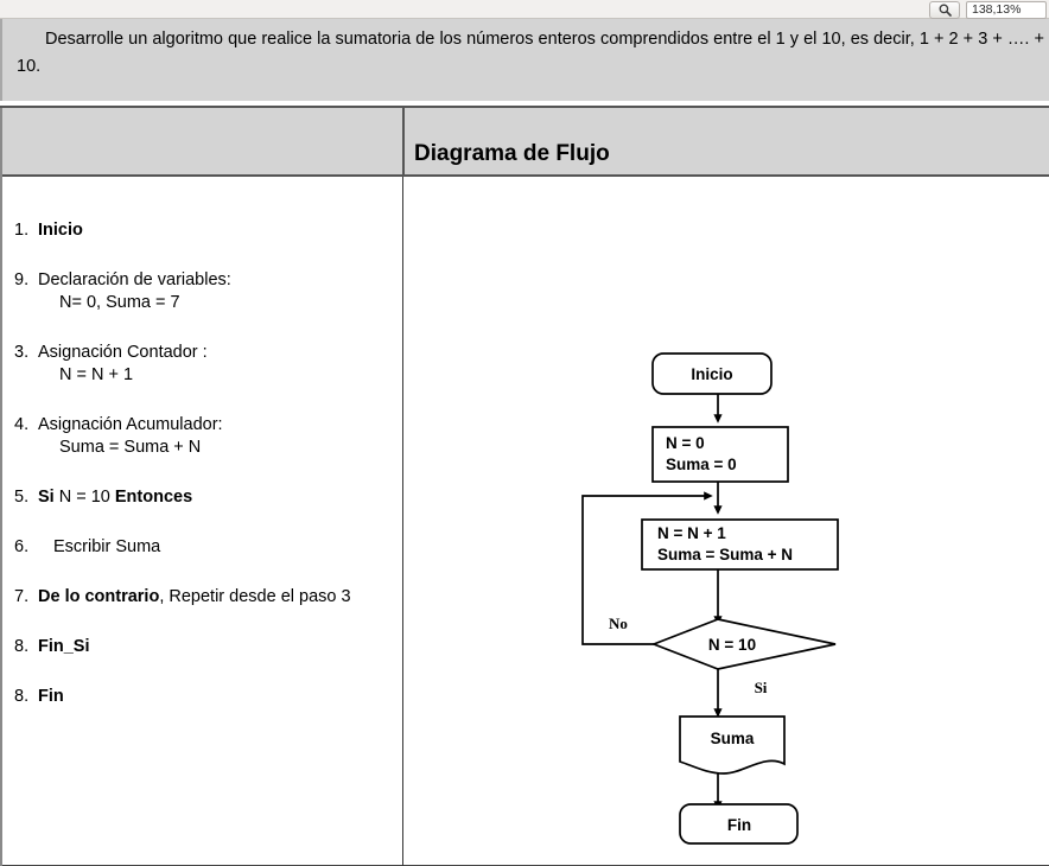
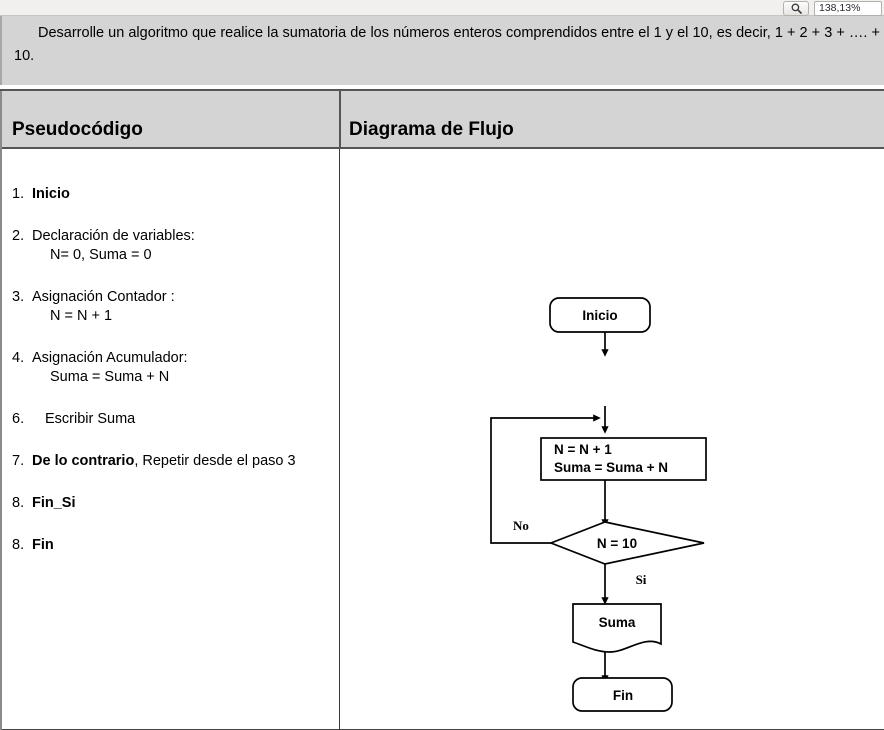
  138,13%
  Desarrolle un algoritmo que realice la sumatoria de los números enteros comprendidos entre el 1 y el 10, es decir, 1 + 2 + 3 + …. + 10.
+ Pseudocódigo
  Diagrama de Flujo
  1.
  Inicio
- 9.
+ 2.
  Declaración de variables:
- N= 0, Suma = 7
+ N= 0, Suma = 0
  3.
  Asignación Contador :
  N = N + 1
  4.
  Asignación Acumulador:
  Suma = Suma + N
- 5.
- Si N = 10 Entonces
  6.
  Escribir Suma
  7.
  De lo contrario, Repetir desde el paso 3
  8.
  Fin_Si
  8.
  Fin
  Inicio
- N = 0
- Suma = 0
  N = N + 1
  Suma = Suma + N
  N = 10
  No
  Si
  Suma
  Fin
